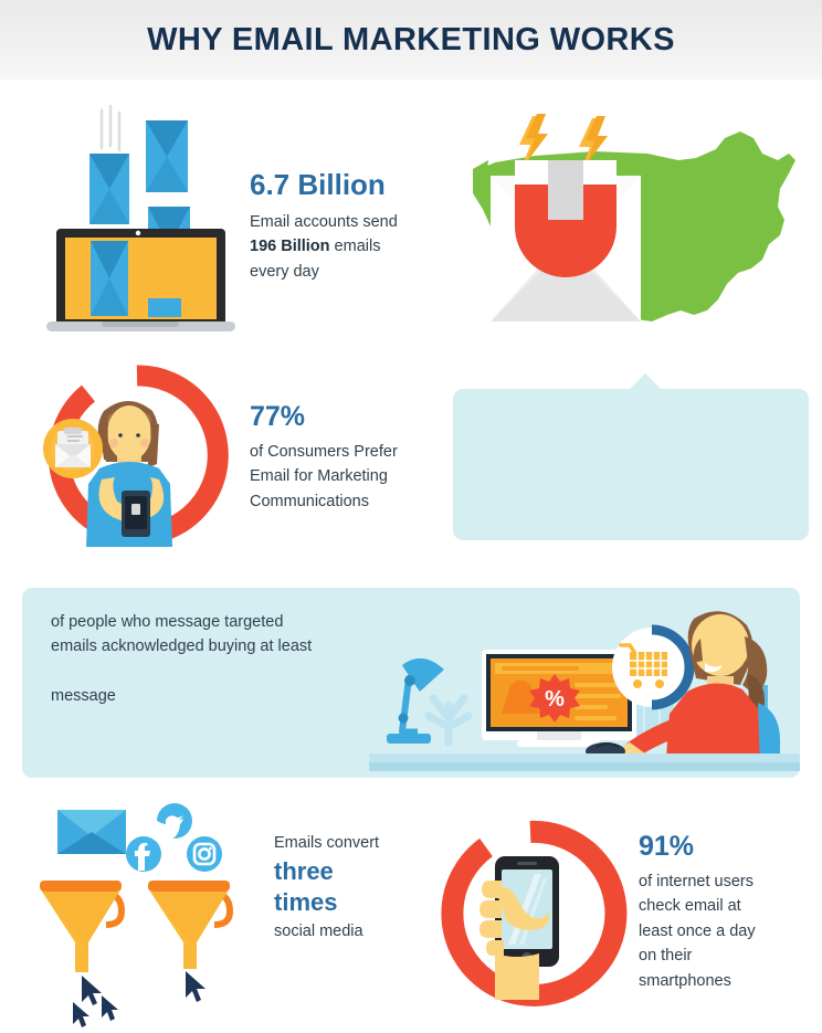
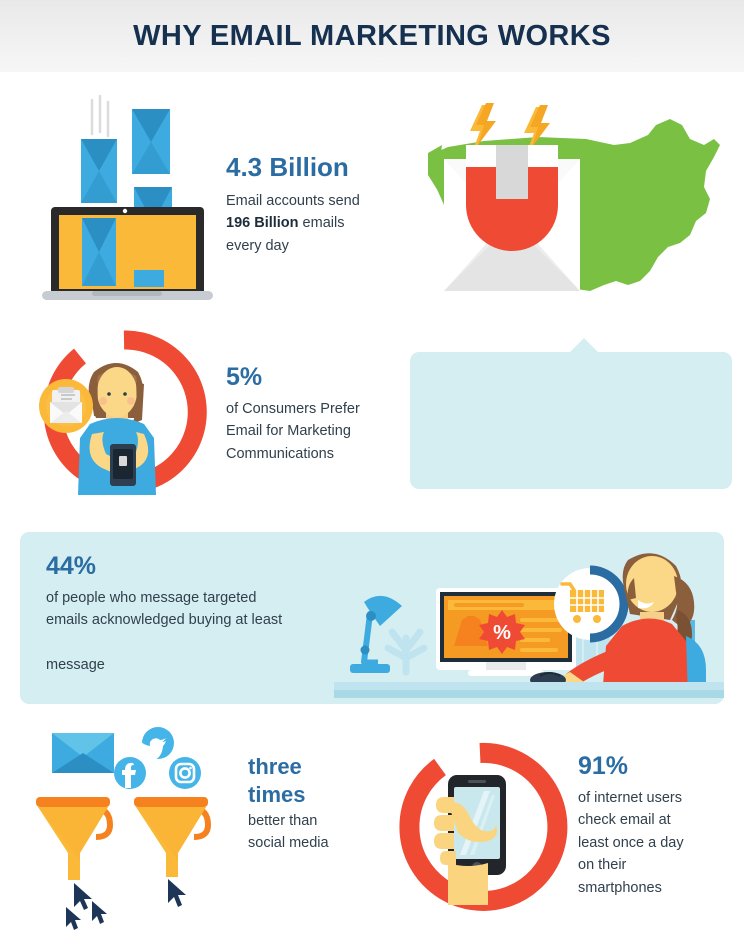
  WHY EMAIL MARKETING WORKS
- 6.7 Billion
+ 4.3 Billion
  Email accounts send
  196 Billion emails
  every day
- 77%
+ 5%
  of Consumers Prefer
  Email for Marketing
  Communications
+ 44%
  of people who message targeted
  emails acknowledged buying at least
  message
  %
- Emails convert
  three
  times
+ better than
  social media
  91%
  of internet users
  check email at
  least once a day
  on their
  smartphones
